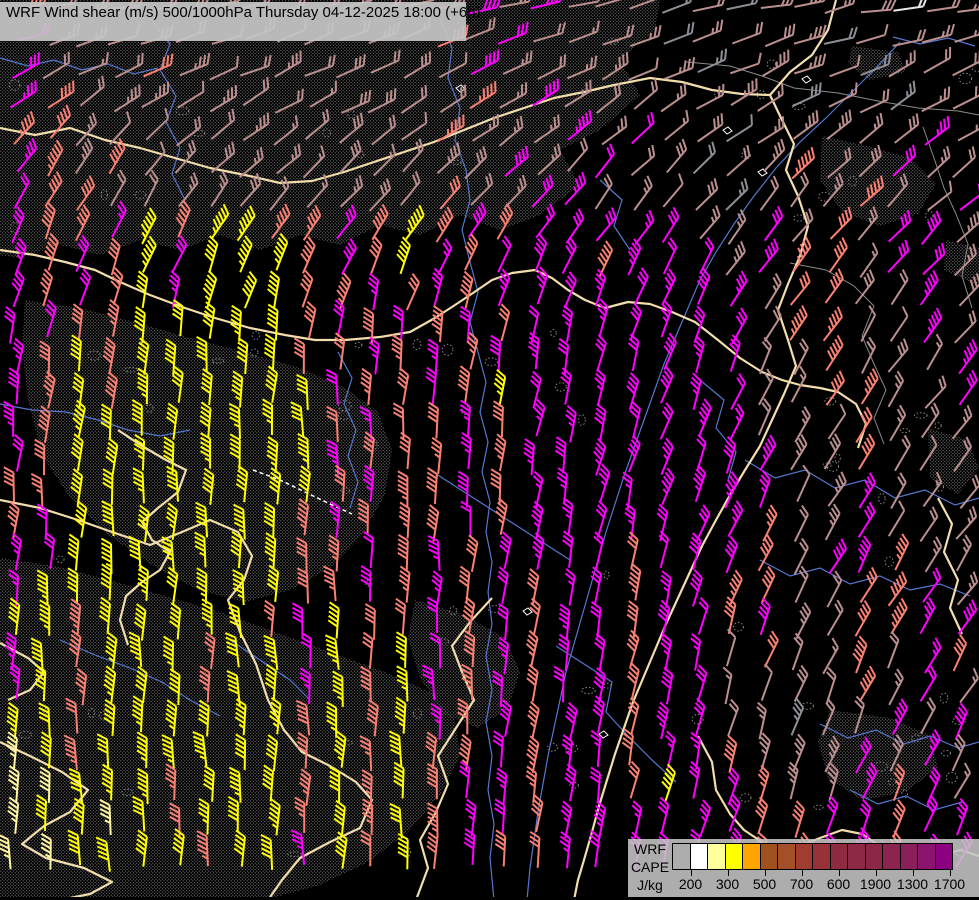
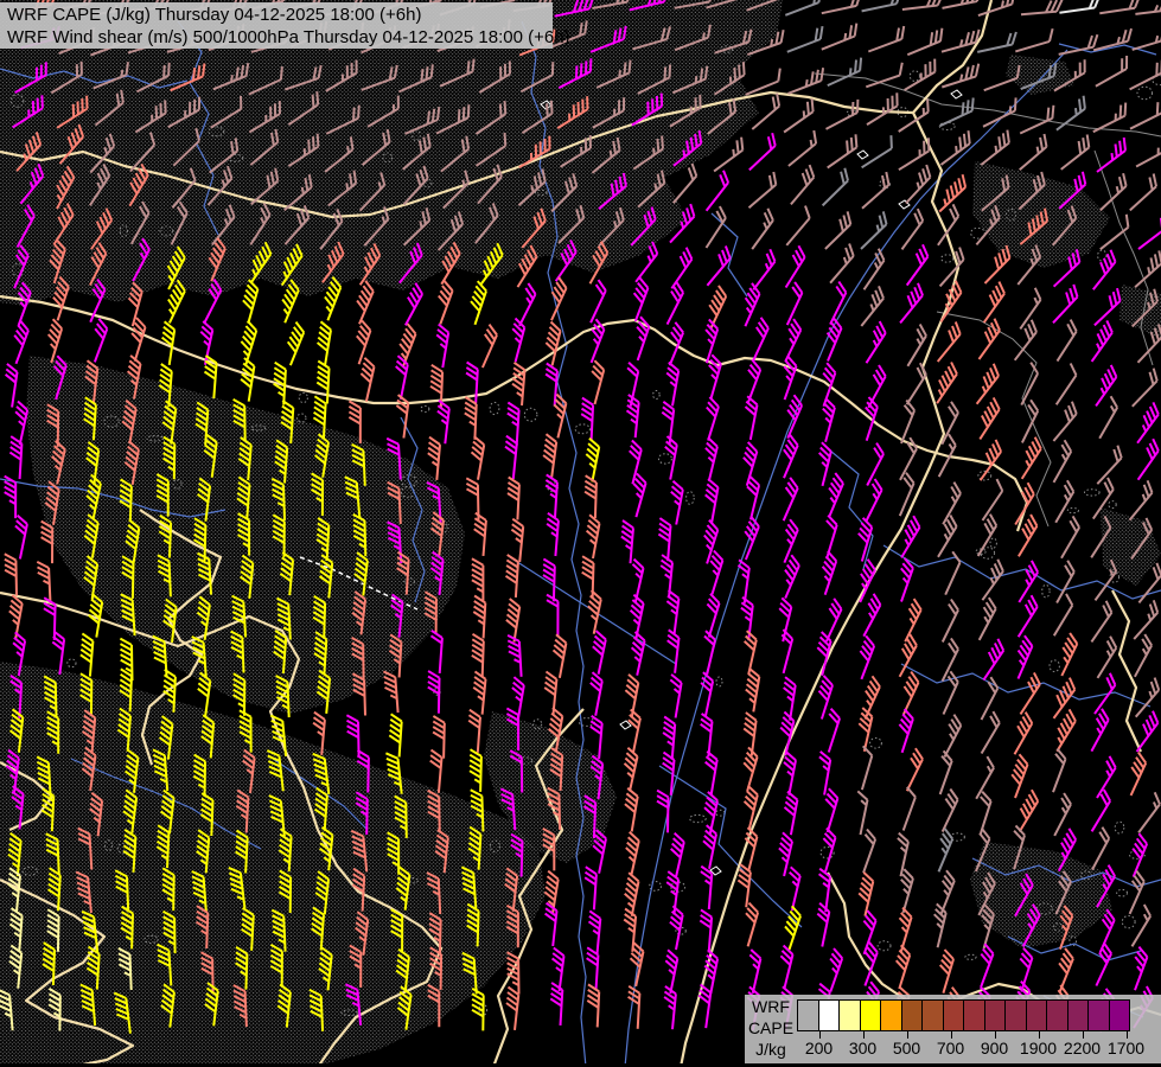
+ WRF CAPE (J/kg) Thursday 04-12-2025 18:00 (+6h)
  WRF Wind shear (m/s) 500/1000hPa Thursday 04-12-2025 18:00 (+6h)
  WRF
  CAPE
  J/kg
  200
  300
  500
  700
- 600
+ 900
  1900
- 1300
+ 2200
  1700
